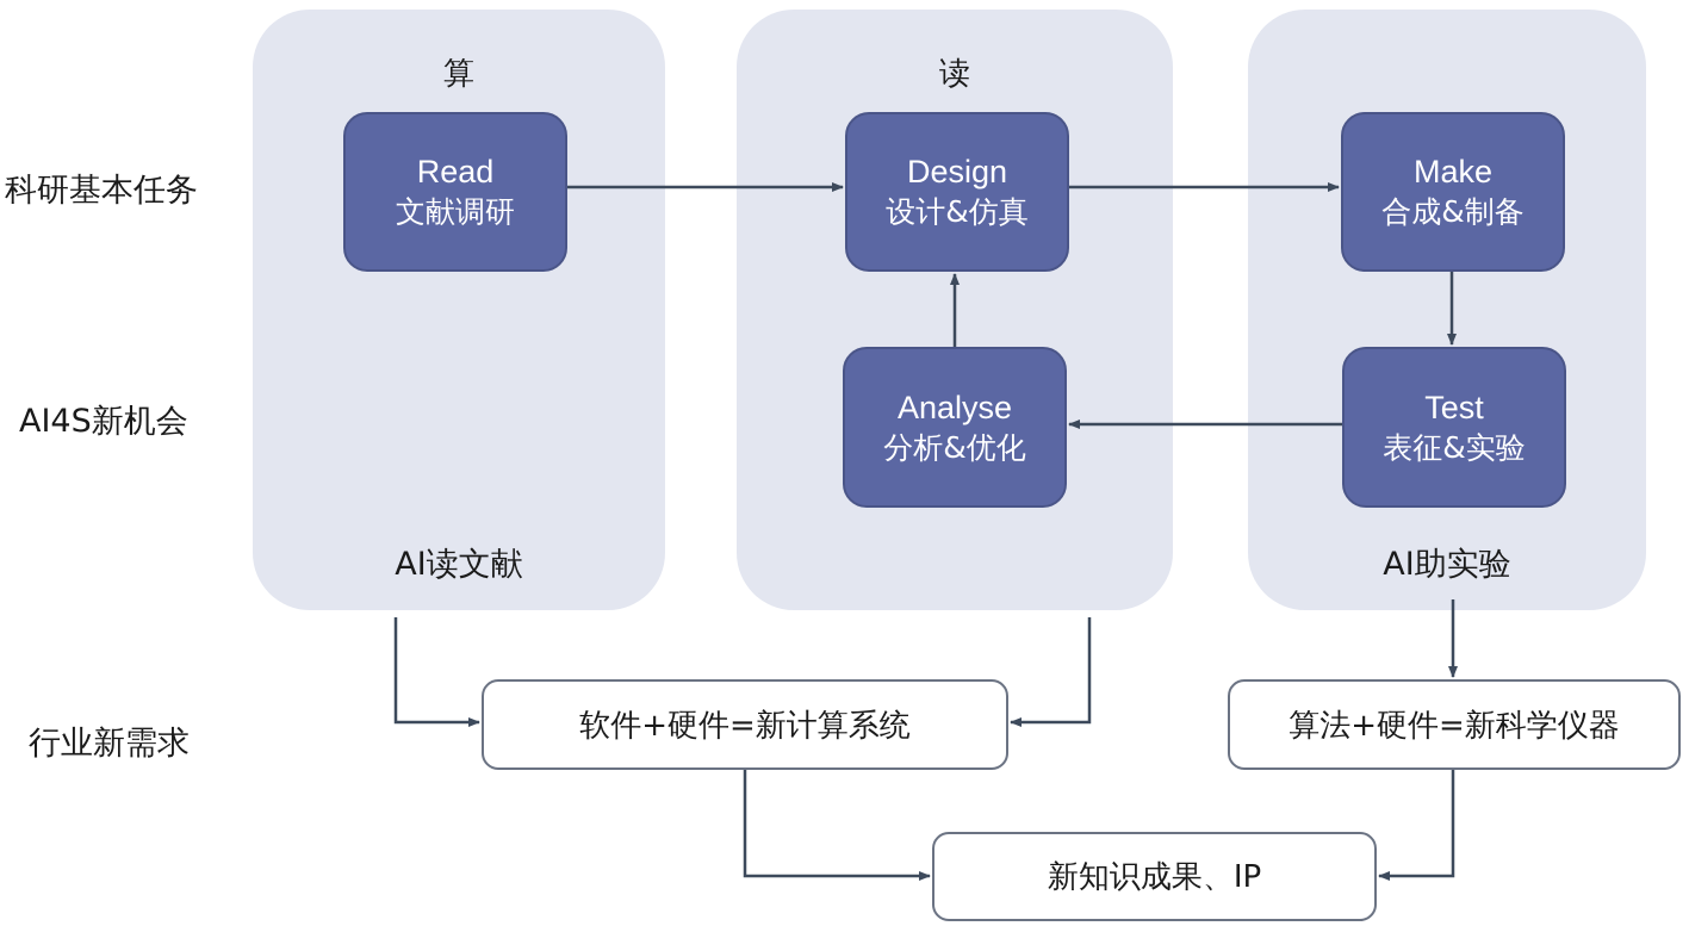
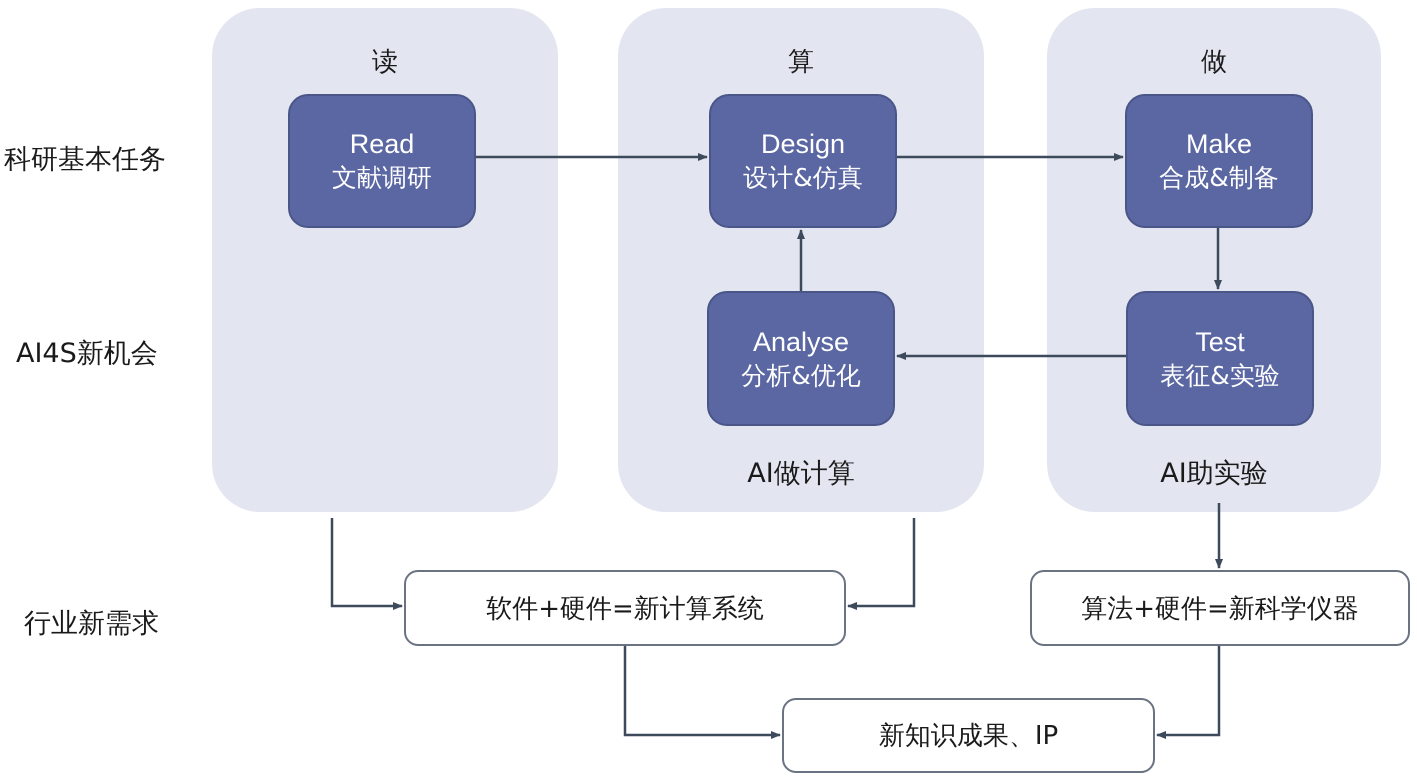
  科研基本任务
  AI4S新机会
  行业新需求
- 算
+ 读
- AI读文献
- 读
+ 算
+ AI做计算
+ 做
  AI助实验
  Read
  文献调研
  Design
  设计&仿真
  Make
  合成&制备
  Analyse
  分析&优化
  Test
  表征&实验
  软件+硬件=新计算系统
  算法+硬件=新科学仪器
  新知识成果、IP
